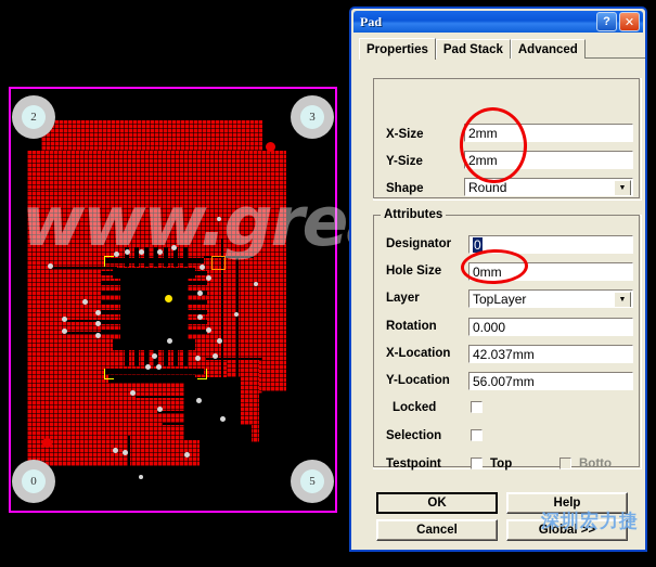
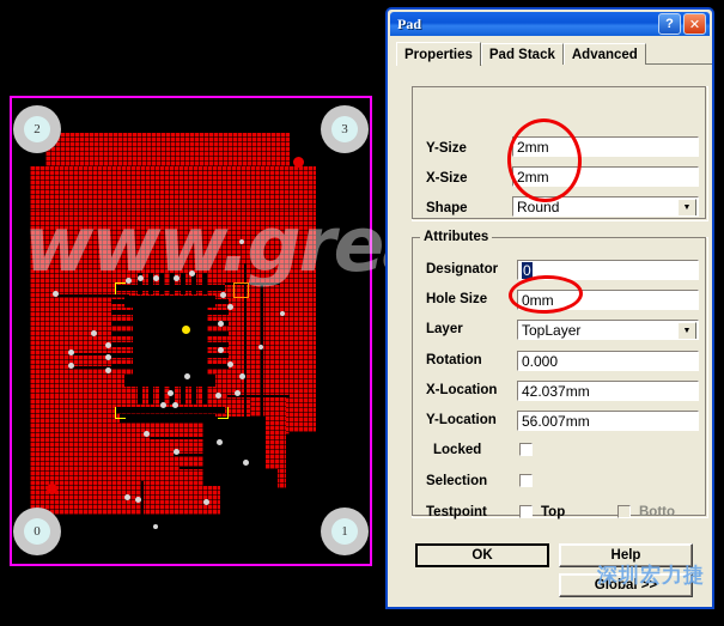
  2
  3
  0
- 5
+ 1
  www.gre
  Pad
  ?
  ✕
  Properties
  Pad Stack
  Advanced
- X-Size
+ Y-Size
  2mm
- Y-Size
+ X-Size
  2mm
  Shape
  Round
  Attributes
  Designator
  0
  Hole Size
  0mm
  Layer
  TopLayer
  Rotation
  0.000
  X-Location
  42.037mm
  Y-Location
  56.007mm
  Locked
  Selection
  Testpoint
  Top
  Botto
  OK
  Help
- Cancel
  Global >>
  深圳宏力捷
